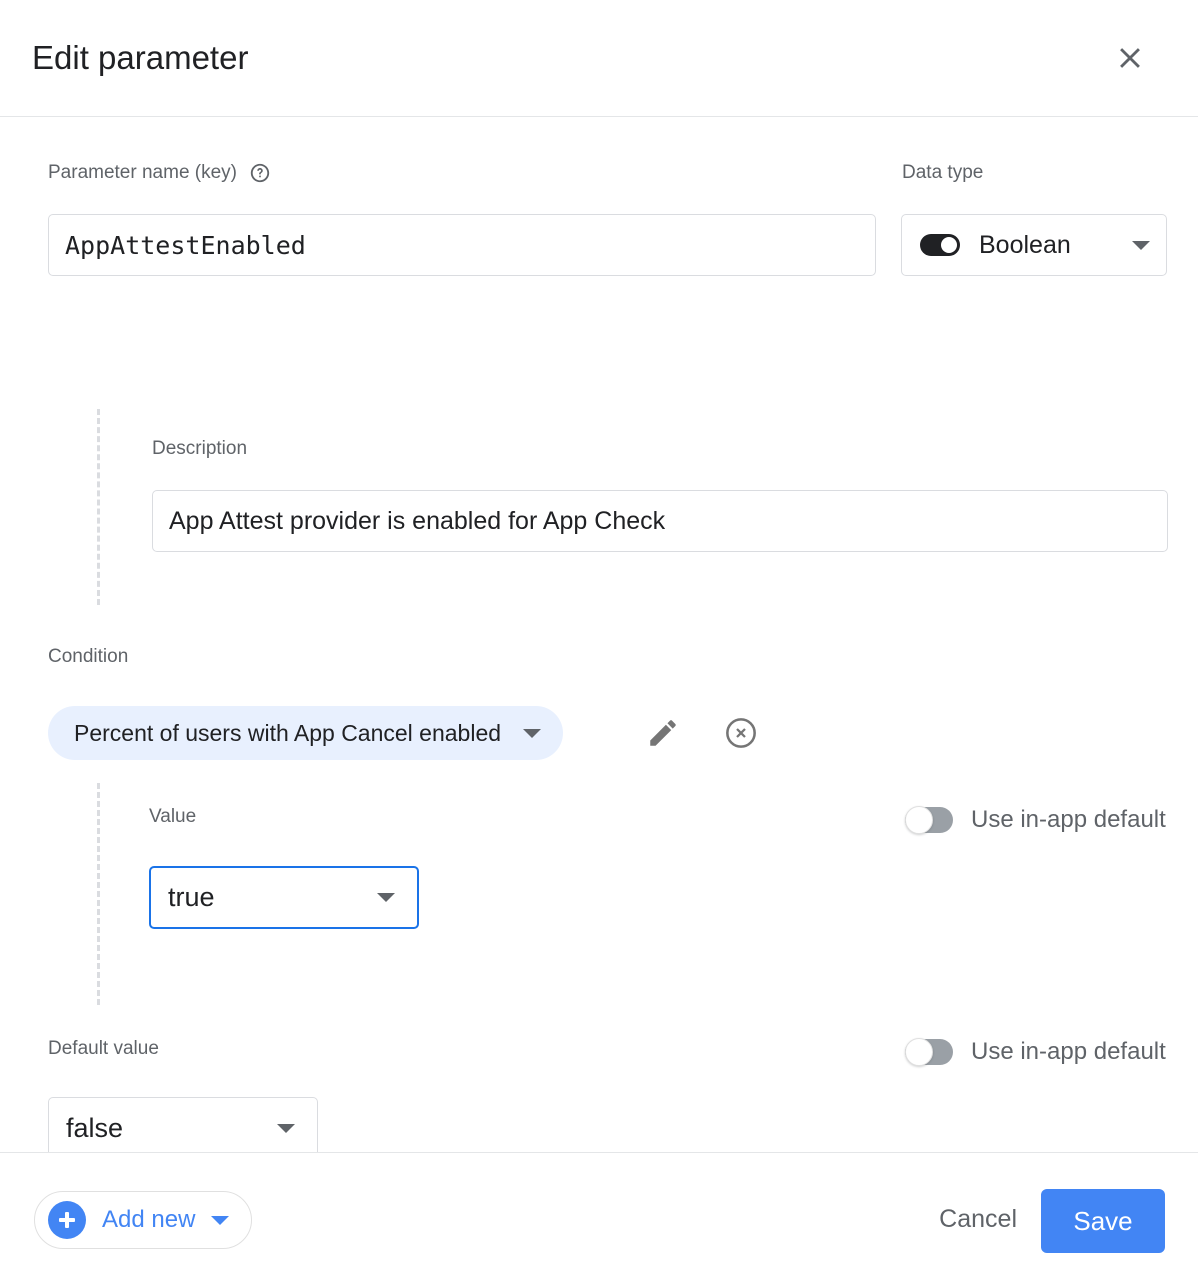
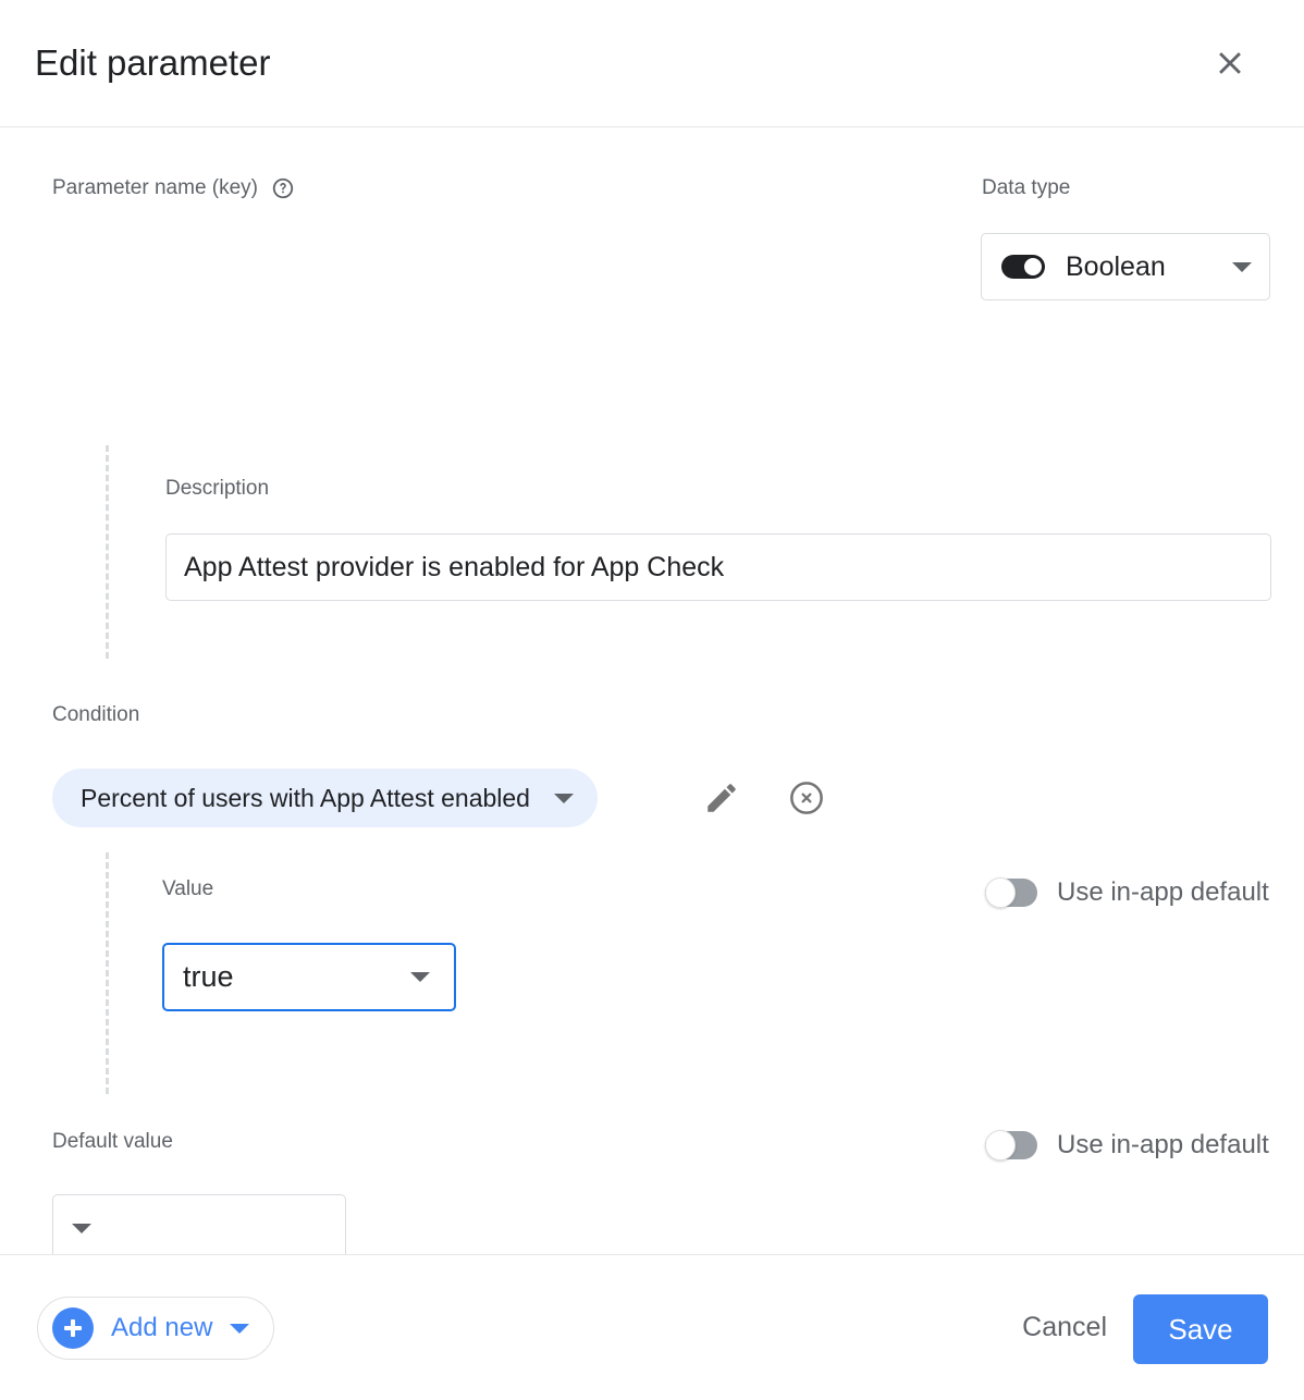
  Edit parameter
  Parameter name (key)
- AppAttestEnabled
  Data type
  Boolean
  Description
  App Attest provider is enabled for App Check
  Condition
- Percent of users with App Cancel enabled
+ Percent of users with App Attest enabled
  Value
  true
  Use in-app default
  Default value
- false
  Use in-app default
  Add new
  Cancel
  Save
